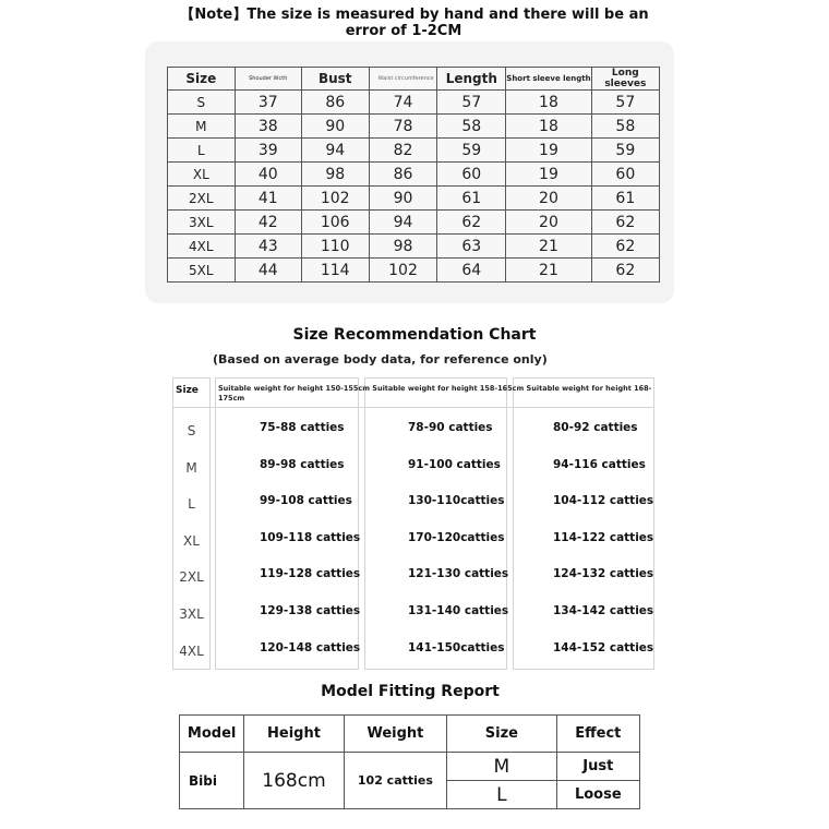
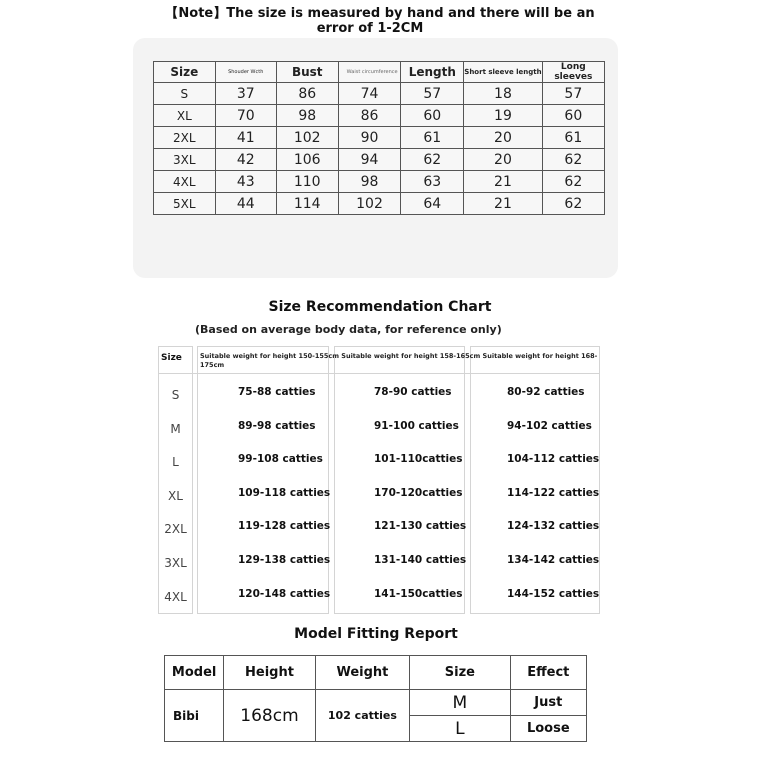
  【Note】The size is measured by hand and there will be an
  error of 1-2CM
  S	37	86	74	57	18	57
- M	38	90	78	58	18	58
- L	39	94	82	59	19	59
- XL	40	98	86	60	19	60
+ XL	70	98	86	60	19	60
  2XL	41	102	90	61	20	61
  3XL	42	106	94	62	20	62
  4XL	43	110	98	63	21	62
  5XL	44	114	102	64	21	62
  Size Recommendation Chart
  (Based on average body data, for reference only)
  Size
  Suitable weight for height 150-155cm Suitable weight for height 158-165cm Suitable weight for height 168-175cm
  S
  75-88 catties
  78-90 catties
  80-92 catties
  M
  89-98 catties
  91-100 catties
- 94-116 catties
+ 94-102 catties
  L
  99-108 catties
- 130-110catties
+ 101-110catties
  104-112 catties
  XL
  109-118 catties
  170-120catties
  114-122 catties
  2XL
  119-128 catties
  121-130 catties
  124-132 catties
  3XL
  129-138 catties
  131-140 catties
  134-142 catties
  4XL
  120-148 catties
  141-150catties
  144-152 catties
  Model Fitting Report
  Model	Height	Weight	Size	Effect
  Bibi	168cm	102 catties	M	Just
  L	Loose
